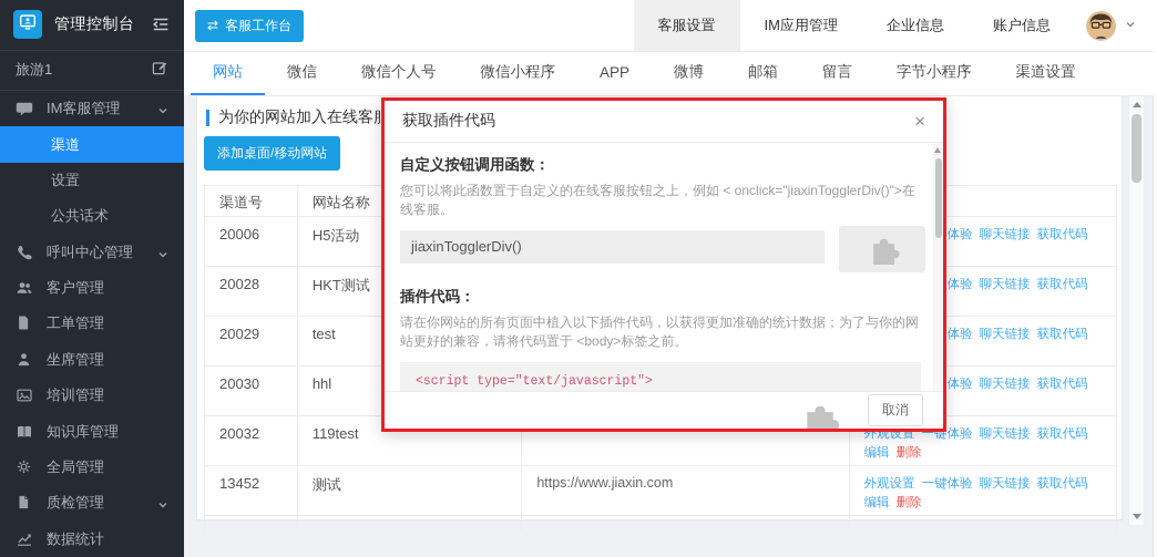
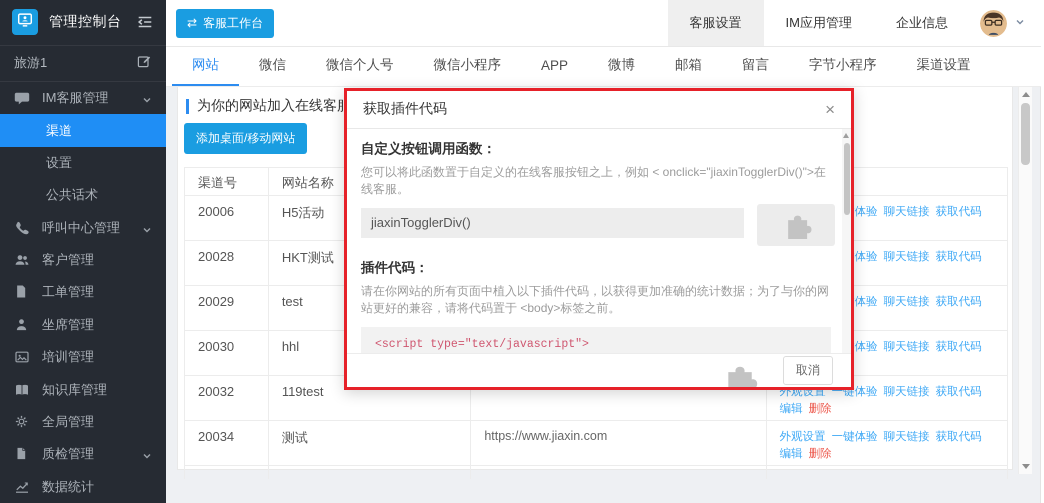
  管理控制台
  旅游1
  IM客服管理
  渠道
  设置
  公共话术
  呼叫中心管理
  客户管理
  工单管理
  坐席管理
  培训管理
  知识库管理
  全局管理
  质检管理
  数据统计
  ⇄
  客服工作台
  客服设置
  IM应用管理
  企业信息
- 账户信息
  网站
  微信
  微信个人号
  微信小程序
  APP
  微博
  邮箱
  留言
  字节小程序
  渠道设置
  为你的网站加入在线客
  添加桌面/移动网站
  渠道号
  网站名称
  20006
  H5活动
  20028
  HKT测试
  20029
  test
  20030
  hhl
  20032
  119test
  外观设置 一键体验 聊天链接 获取代码编辑 删除
- 13452
+ 20034
  测试
  https://www.jiaxin.com
  外观设置 一键体验 聊天链接 获取代码编辑 删除
  获取插件代码
  ×
  自定义按钮调用函数：
  您可以将此函数置于自定义的在线客服按钮之上，例如 < onclick="jiaxinTogglerDiv()">在线客服。
  jiaxinTogglerDiv()
  插件代码：
  请在你网站的所有页面中植入以下插件代码，以获得更加准确的统计数据；为了与你的网站更好的兼容，请将代码置于 <body>标签之前。
  <script type="text/javascript">
  取消
